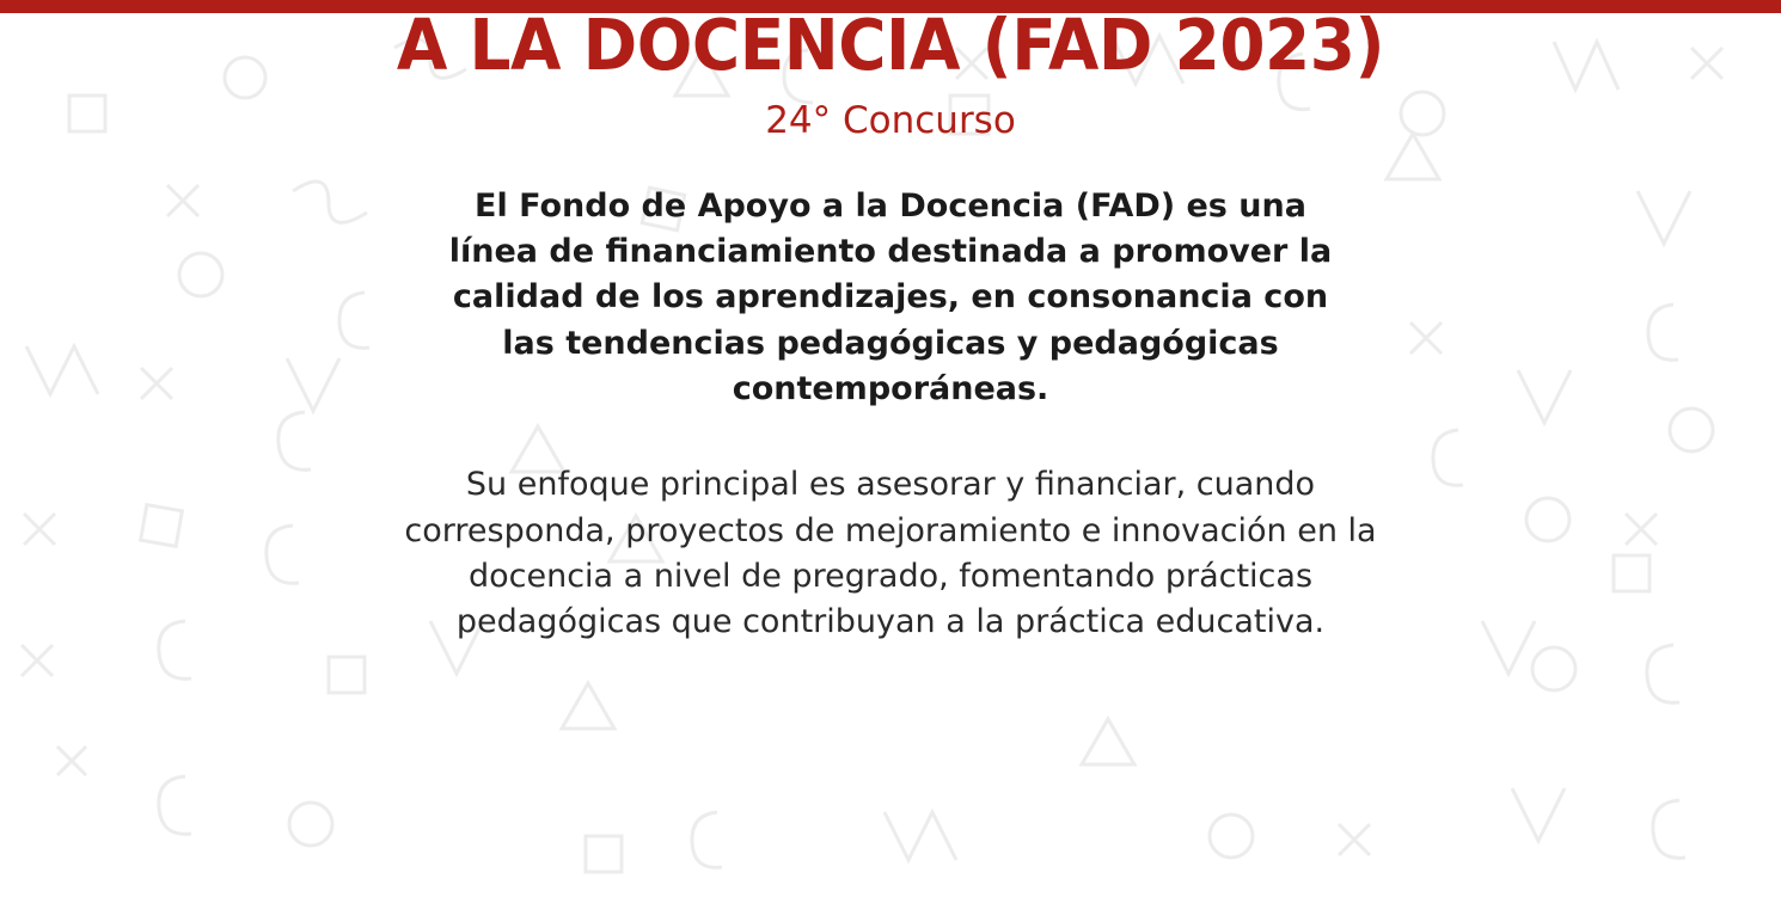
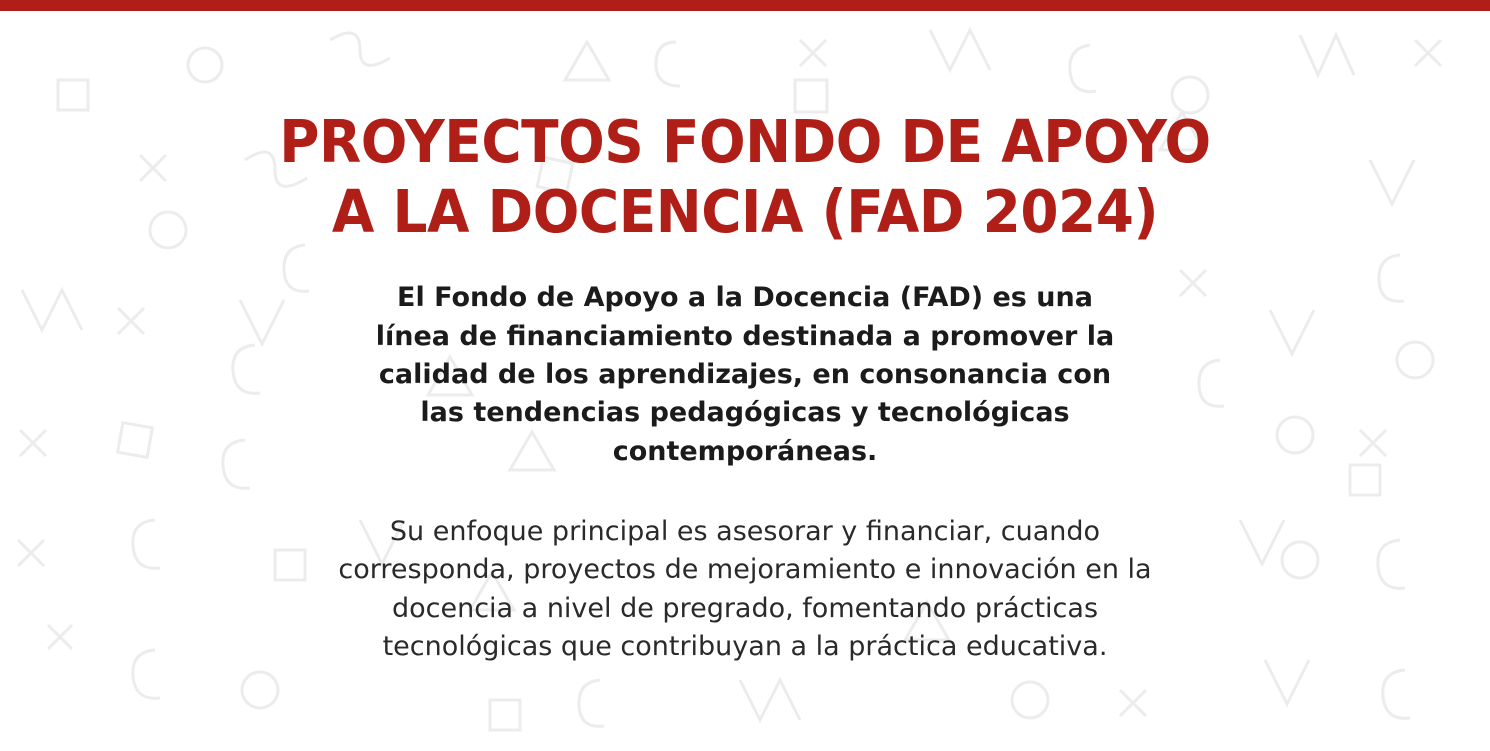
+ PROYECTOS FONDO DE APOYO
- A LA DOCENCIA (FAD 2023)
+ A LA DOCENCIA (FAD 2024)
- 24° Concurso
- El Fondo de Apoyo a la Docencia (FAD) es una línea de financiamiento destinada a promover la calidad de los aprendizajes, en consonancia con las tendencias pedagógicas y pedagógicas contemporáneas.
+ El Fondo de Apoyo a la Docencia (FAD) es una línea de financiamiento destinada a promover la calidad de los aprendizajes, en consonancia con las tendencias pedagógicas y tecnológicas contemporáneas.
- Su enfoque principal es asesorar y financiar, cuando corresponda, proyectos de mejoramiento e innovación en la docencia a nivel de pregrado, fomentando prácticas pedagógicas que contribuyan a la práctica educativa.
+ Su enfoque principal es asesorar y financiar, cuando corresponda, proyectos de mejoramiento e innovación en la docencia a nivel de pregrado, fomentando prácticas tecnológicas que contribuyan a la práctica educativa.
